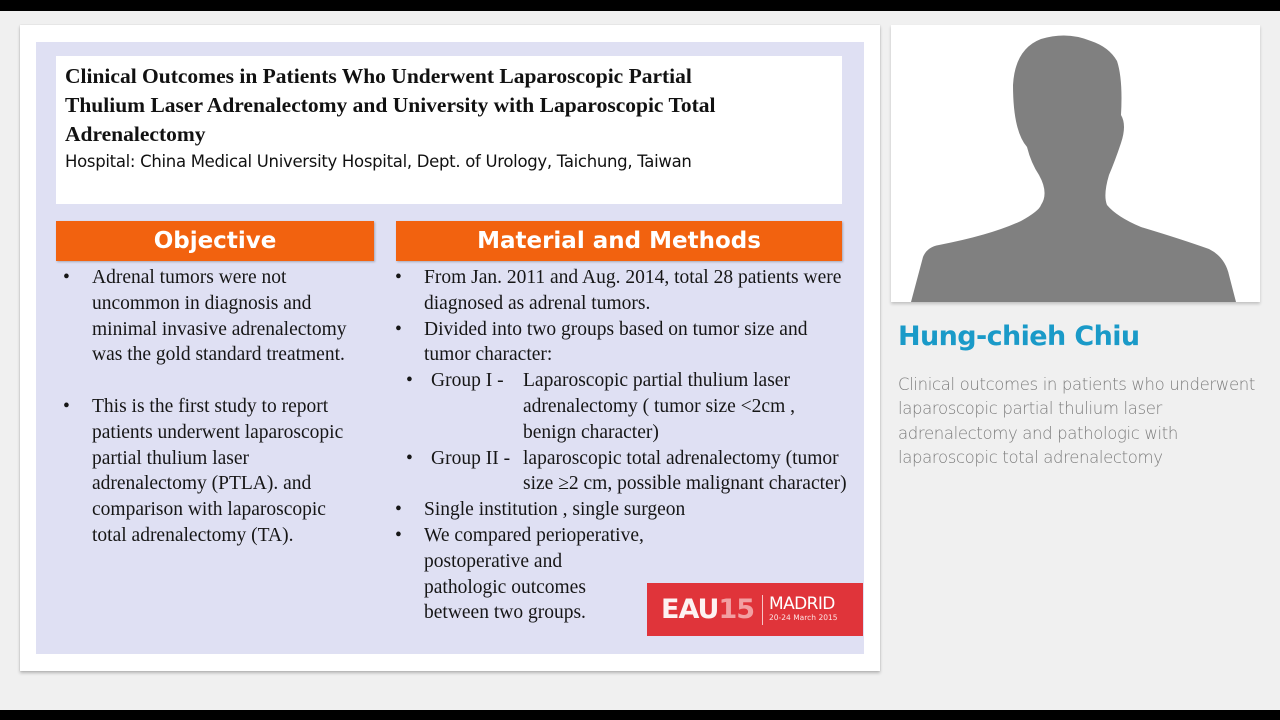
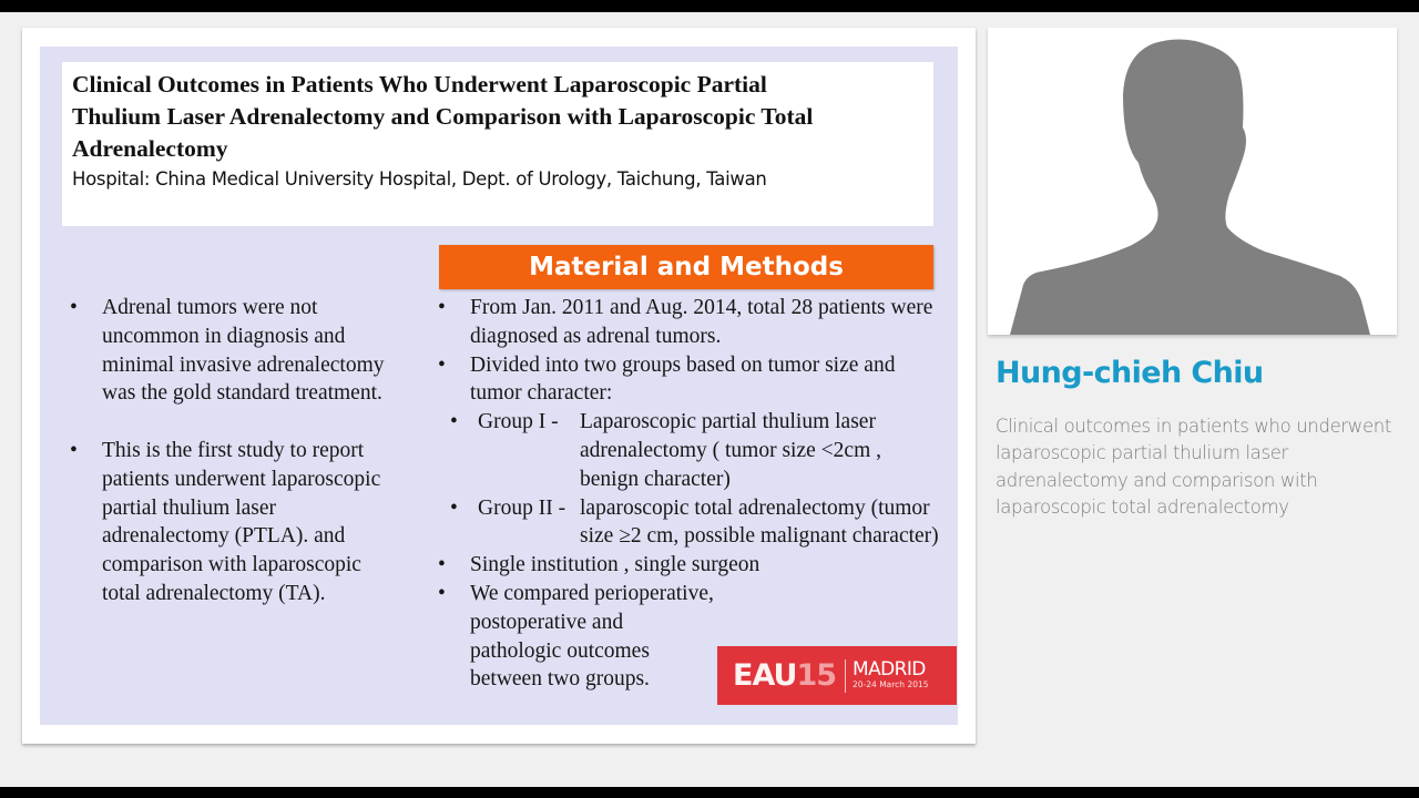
  Clinical Outcomes in Patients Who Underwent Laparoscopic Partial
- Thulium Laser Adrenalectomy and University with Laparoscopic Total
+ Thulium Laser Adrenalectomy and Comparison with Laparoscopic Total
  Adrenalectomy
  Hospital: China Medical University Hospital, Dept. of Urology, Taichung, Taiwan
- Objective
  Material and Methods
  Adrenal tumors were not uncommon in diagnosis and minimal invasive adrenalectomy was the gold standard treatment.
  This is the first study to report patients underwent laparoscopic partial thulium laser adrenalectomy (PTLA). and comparison with laparoscopic total adrenalectomy (TA).
  From Jan. 2011 and Aug. 2014, total 28 patients were diagnosed as adrenal tumors.
  Divided into two groups based on tumor size and tumor character:
  Group I -
  Laparoscopic partial thulium laser adrenalectomy ( tumor size <2cm , benign character)
  Group II -
  laparoscopic total adrenalectomy (tumor size ≥2 cm, possible malignant character)
  Single institution , single surgeon
  We compared perioperative, postoperative and pathologic outcomes between two groups.
  EAU
  15
  MADRID
  20-24 March 2015
  Hung-chieh Chiu
- Clinical outcomes in patients who underwent laparoscopic partial thulium laser adrenalectomy and pathologic with laparoscopic total adrenalectomy
+ Clinical outcomes in patients who underwent laparoscopic partial thulium laser adrenalectomy and comparison with laparoscopic total adrenalectomy
